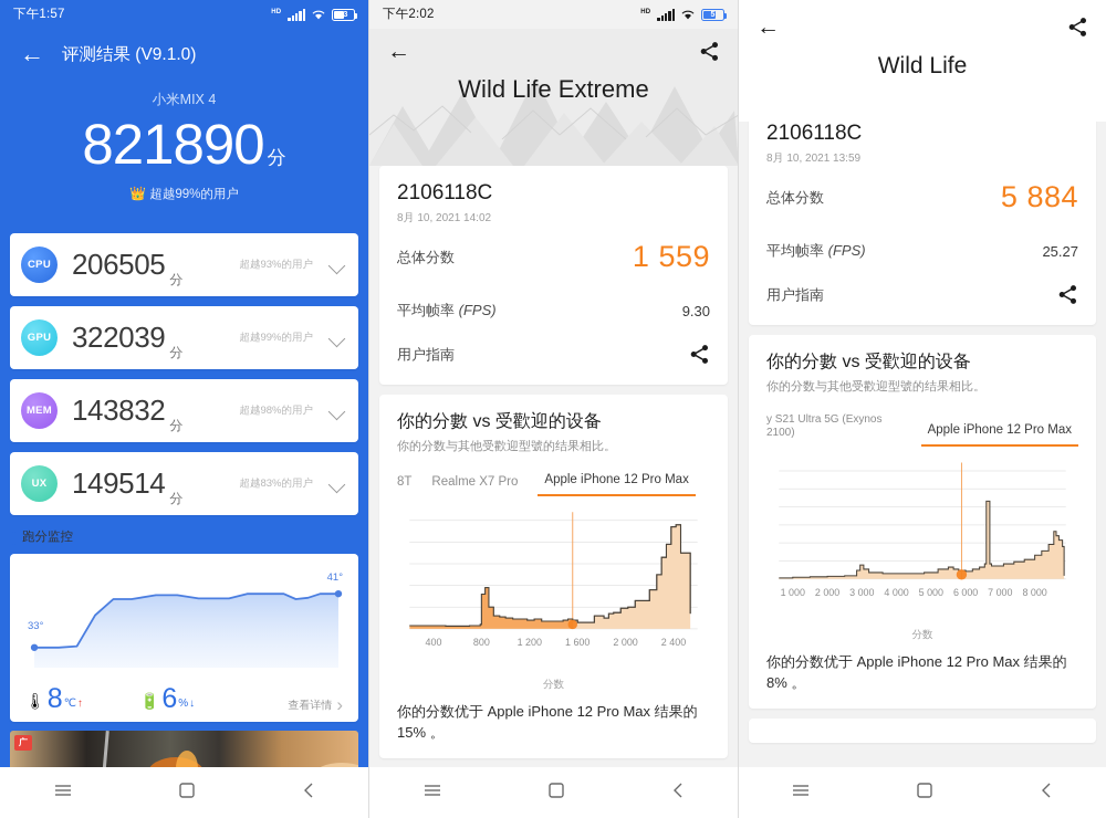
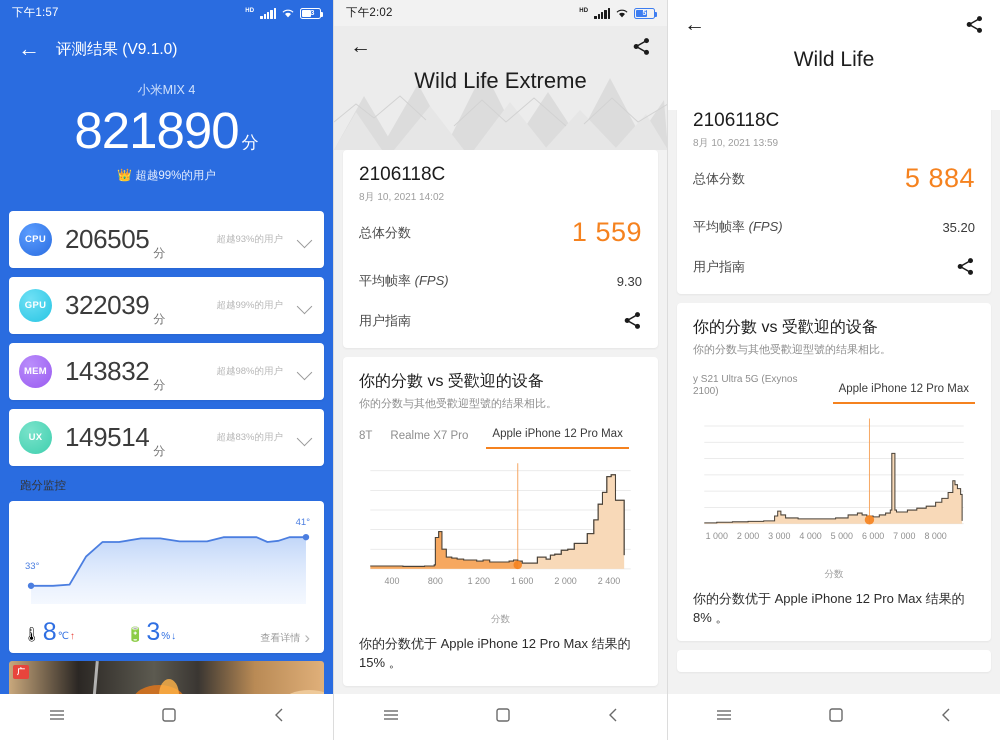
  下午1:57
  ←
  评测结果 (V9.1.0)
  小米MIX 4
  821890 分
  👑 超越99%的用户
  CPU
  206505
  分
  超越93%的用户
  GPU
  322039
  分
  超越99%的用户
  MEM
  143832
  分
  超越98%的用户
  UX
  149514
  分
  超越83%的用户
  跑分监控
  33°
  41°
  🌡
  8
  ℃
  ↑
  🔋
- 6
+ 3
  %
  ↓
  查看详情
  ›
  广
  下午2:02
  ←
  Wild Life Extreme
  2106118C
  8月 10, 2021 14:02
  总体分数
  1 559
  平均帧率 (FPS)
  9.30
  用户指南
  你的分數 vs 受歡迎的设备
  你的分数与其他受歡迎型號的结果相比。
  8T
  Realme X7 Pro
  Apple iPhone 12 Pro Max
  400
  800
  1 200
  1 600
  2 000
  2 400
  分数
  你的分数优于 Apple iPhone 12 Pro Max 结果的 15% 。
  ←
  Wild Life
  2106118C
  8月 10, 2021 13:59
  总体分数
  5 884
  平均帧率 (FPS)
- 25.27
+ 35.20
  用户指南
  你的分數 vs 受歡迎的设备
  你的分数与其他受歡迎型號的结果相比。
  y S21 Ultra 5G (Exynos 2100)
  Apple iPhone 12 Pro Max
  1 000
  2 000
  3 000
  4 000
  5 000
  6 000
  7 000
  8 000
  分数
  你的分数优于 Apple iPhone 12 Pro Max 结果的 8% 。
